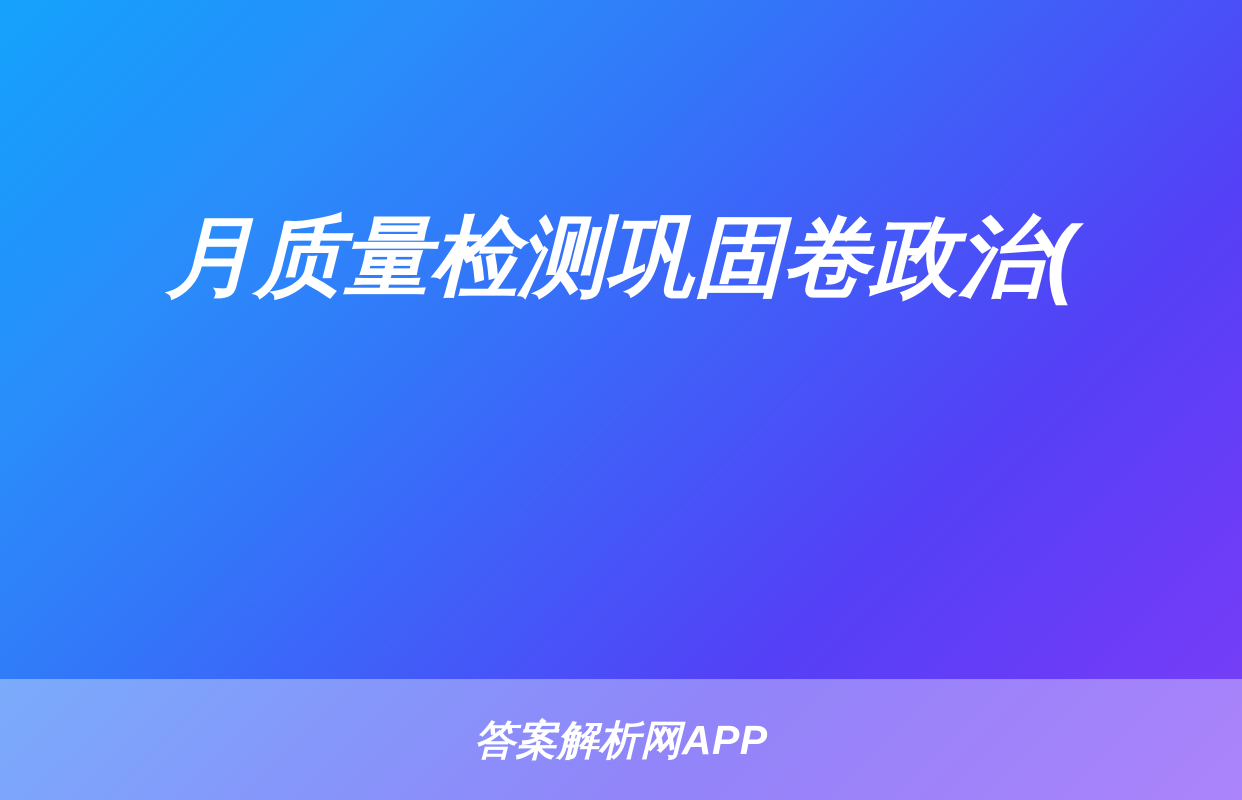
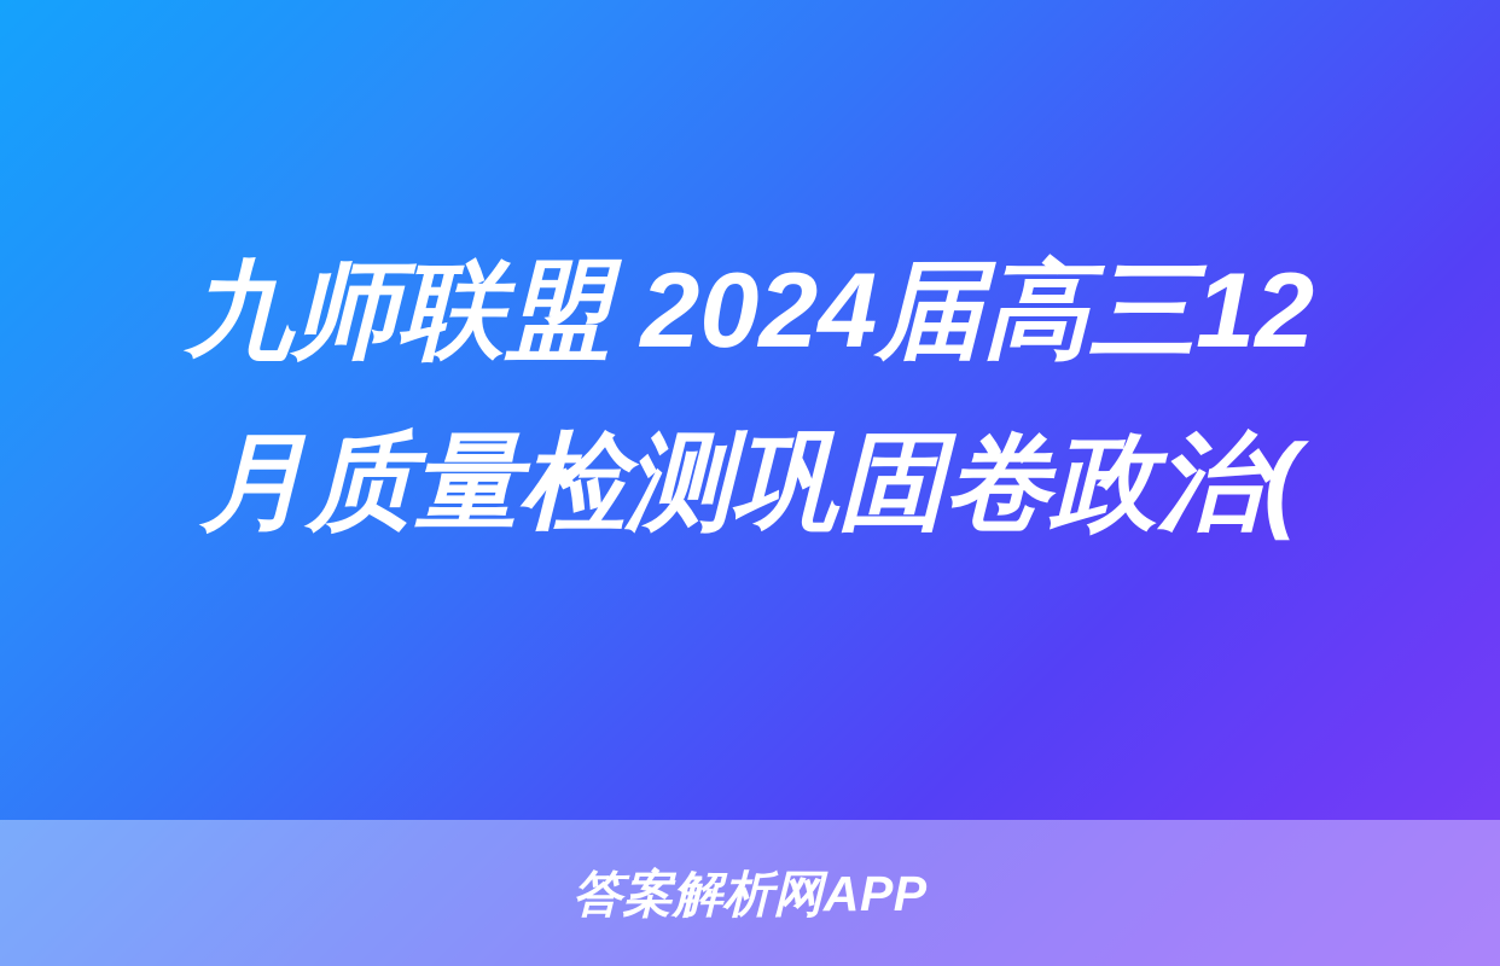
+ 九师联盟 2024届高三12
  月质量检测巩固卷政治(
  答案解析网APP
